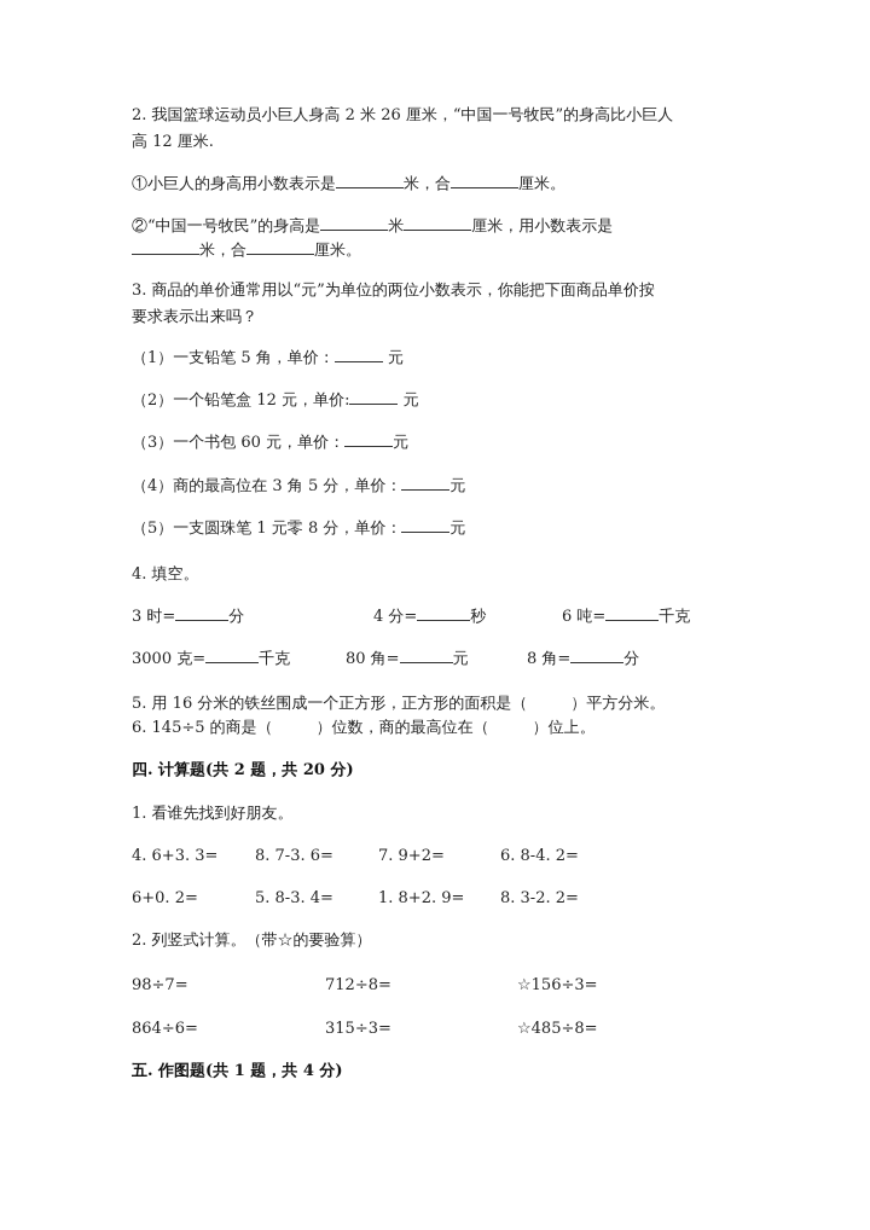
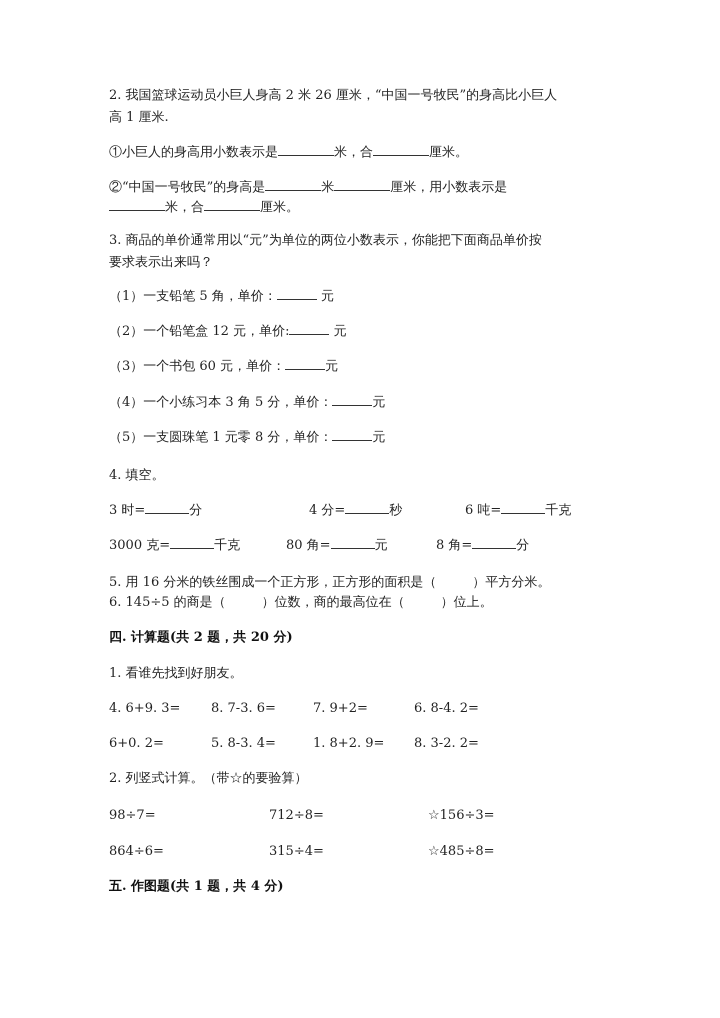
  2. 我国篮球运动员小巨人身高 2 米 26 厘米，“中国一号牧民”的身高比小巨人
- 高 12 厘米.
+ 高 1 厘米.
  ①小巨人的身高用小数表示是 米，合 厘米。
  ②“中国一号牧民”的身高是 米 厘米，用小数表示是
  米，合 厘米。
  3. 商品的单价通常用以“元”为单位的两位小数表示，你能把下面商品单价按
  要求表示出来吗？
  （1）一支铅笔 5 角，单价： 元
  （2）一个铅笔盒 12 元，单价: 元
  （3）一个书包 60 元，单价： 元
- （4）商的最高位在 3 角 5 分，单价： 元
+ （4）一个小练习本 3 角 5 分，单价： 元
  （5）一支圆珠笔 1 元零 8 分，单价： 元
  4. 填空。
  3 时= 分
  4 分= 秒
  6 吨= 千克
  3000 克= 千克
  80 角= 元
  8 角= 分
  5. 用 16 分米的铁丝围成一个正方形，正方形的面积是（ ）平方分米。
  6. 145÷5 的商是（ ）位数，商的最高位在（ ）位上。
  四. 计算题(共 2 题，共 20 分)
  1. 看谁先找到好朋友。
- 4. 6+3. 3=
+ 4. 6+9. 3=
  8. 7-3. 6=
  7. 9+2=
  6. 8-4. 2=
  6+0. 2=
  5. 8-3. 4=
  1. 8+2. 9=
  8. 3-2. 2=
  2. 列竖式计算。（带☆的要验算）
  98÷7=
  712÷8=
  ☆156÷3=
  864÷6=
- 315÷3=
+ 315÷4=
  ☆485÷8=
  五. 作图题(共 1 题，共 4 分)
